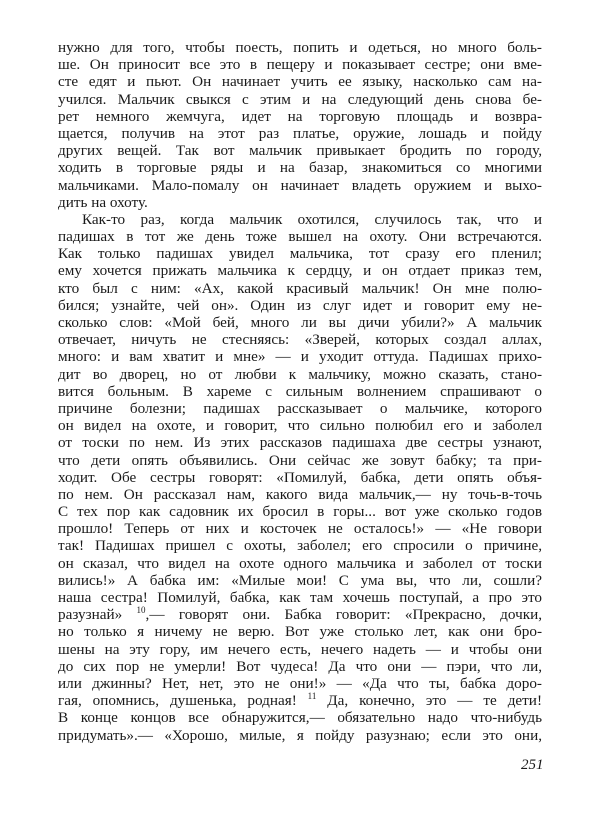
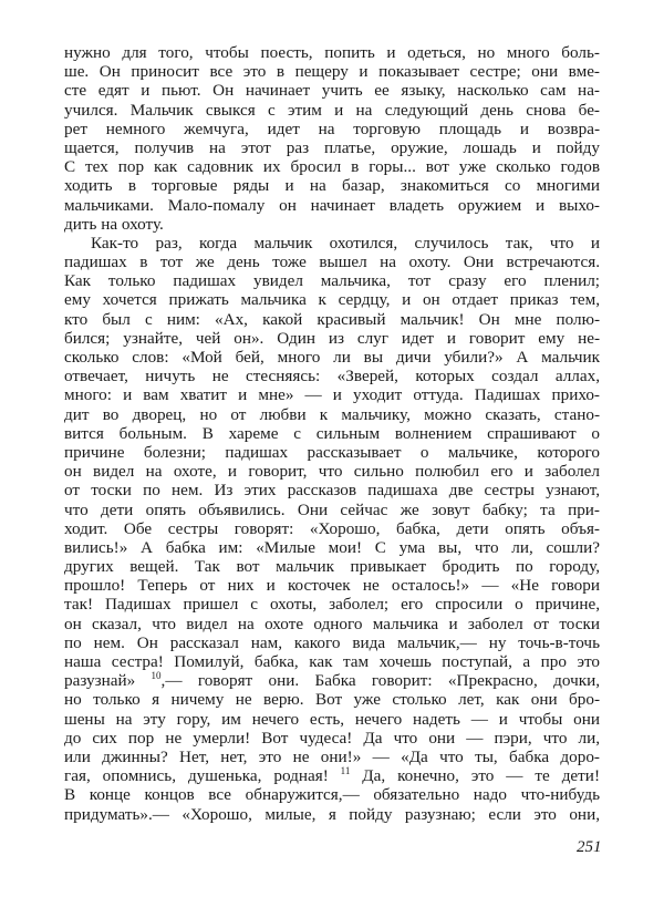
  нужно для того, чтобы поесть, попить и одеться, но много боль-
  ше. Он приносит все это в пещеру и показывает сестре; они вме-
  сте едят и пьют. Он начинает учить ее языку, насколько сам на-
  учился. Мальчик свыкся с этим и на следующий день снова бе-
  рет немного жемчуга, идет на торговую площадь и возвра-
  щается, получив на этот раз платье, оружие, лошадь и пойду
- других вещей. Так вот мальчик привыкает бродить по городу,
+ С тех пор как садовник их бросил в горы... вот уже сколько годов
  ходить в торговые ряды и на базар, знакомиться со многими
  мальчиками. Мало-помалу он начинает владеть оружием и выхо-
  дить на охоту.
  Как-то раз, когда мальчик охотился, случилось так, что и
  падишах в тот же день тоже вышел на охоту. Они встречаются.
  Как только падишах увидел мальчика, тот сразу его пленил;
  ему хочется прижать мальчика к сердцу, и он отдает приказ тем,
  кто был с ним: «Ах, какой красивый мальчик! Он мне полю-
  бился; узнайте, чей он». Один из слуг идет и говорит ему не-
  сколько слов: «Мой бей, много ли вы дичи убили?» А мальчик
  отвечает, ничуть не стесняясь: «Зверей, которых создал аллах,
  много: и вам хватит и мне» — и уходит оттуда. Падишах прихо-
  дит во дворец, но от любви к мальчику, можно сказать, стано-
  вится больным. В хареме с сильным волнением спрашивают о
  причине болезни; падишах рассказывает о мальчике, которого
  он видел на охоте, и говорит, что сильно полюбил его и заболел
  от тоски по нем. Из этих рассказов падишаха две сестры узнают,
  что дети опять объявились. Они сейчас же зовут бабку; та при-
- ходит. Обе сестры говорят: «Помилуй, бабка, дети опять объя-
+ ходит. Обе сестры говорят: «Хорошо, бабка, дети опять объя-
- по нем. Он рассказал нам, какого вида мальчик,— ну точь-в-точь
+ вились!» А бабка им: «Милые мои! С ума вы, что ли, сошли?
- С тех пор как садовник их бросил в горы... вот уже сколько годов
+ других вещей. Так вот мальчик привыкает бродить по городу,
  прошло! Теперь от них и косточек не осталось!» — «Не говори
  так! Падишах пришел с охоты, заболел; его спросили о причине,
  он сказал, что видел на охоте одного мальчика и заболел от тоски
- вились!» А бабка им: «Милые мои! С ума вы, что ли, сошли?
+ по нем. Он рассказал нам, какого вида мальчик,— ну точь-в-точь
  наша сестра! Помилуй, бабка, как там хочешь поступай, а про это
  разузнай» 10,— говорят они. Бабка говорит: «Прекрасно, дочки,
  но только я ничему не верю. Вот уже столько лет, как они бро-
  шены на эту гору, им нечего есть, нечего надеть — и чтобы они
  до сих пор не умерли! Вот чудеса! Да что они — пэри, что ли,
  или джинны? Нет, нет, это не они!» — «Да что ты, бабка доро-
  гая, опомнись, душенька, родная! 11 Да, конечно, это — те дети!
  В конце концов все обнаружится,— обязательно надо что-нибудь
  придумать».— «Хорошо, милые, я пойду разузнаю; если это они,
  251
